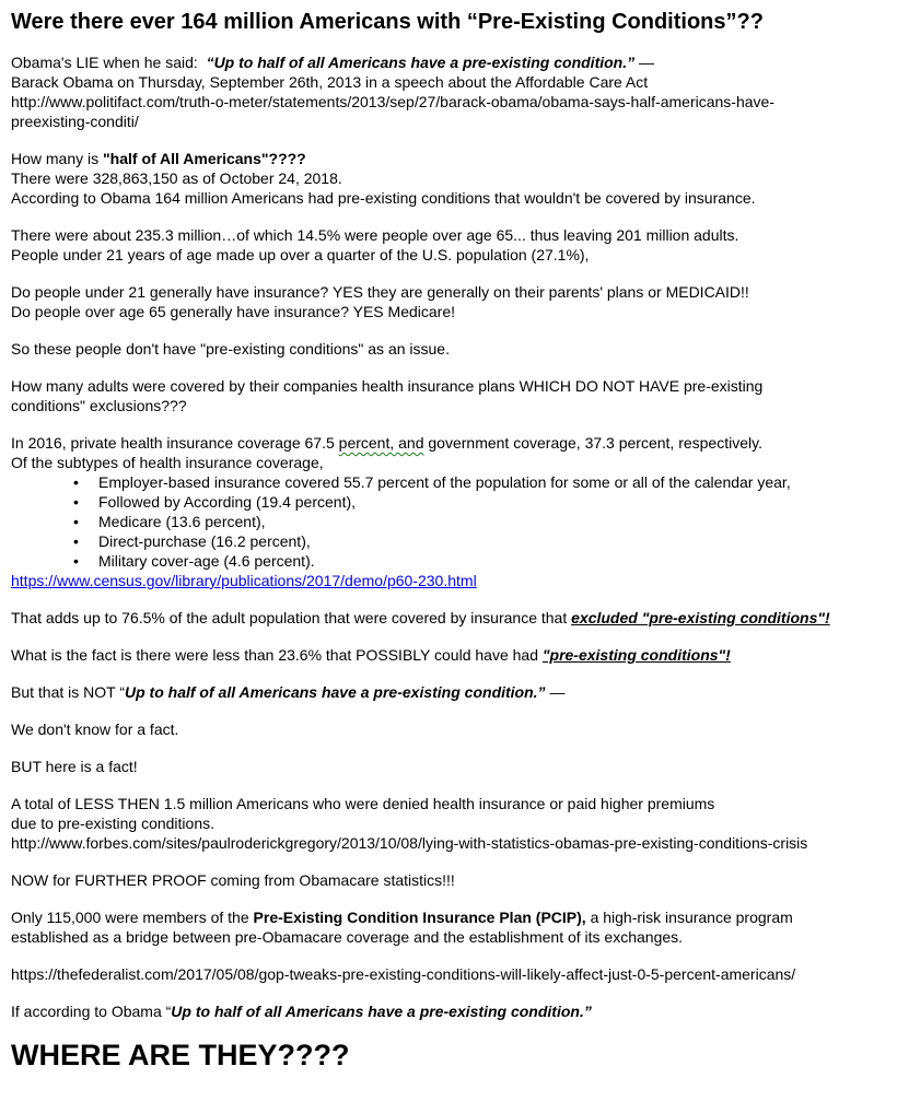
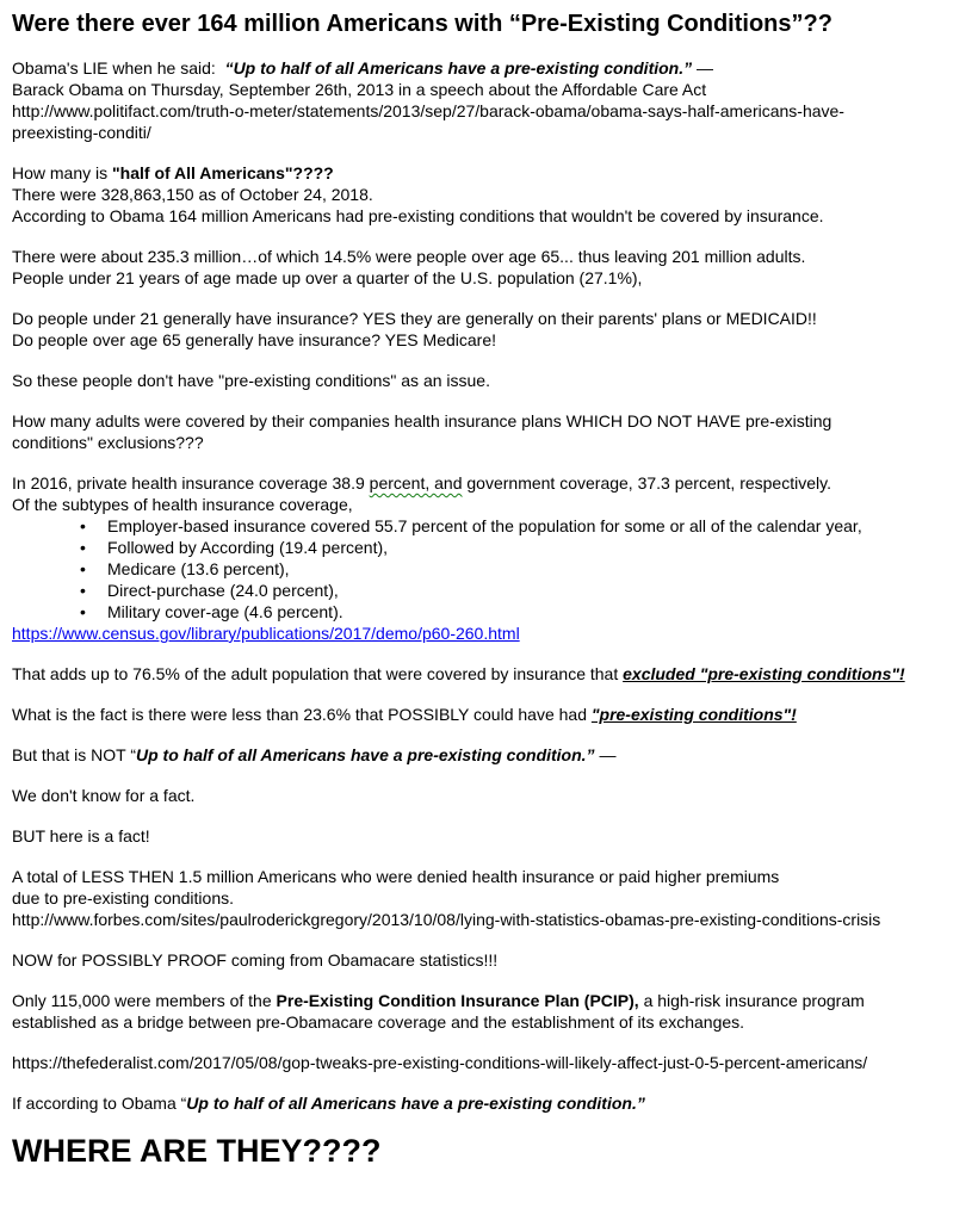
  Were there ever 164 million Americans with “Pre-Existing Conditions”??
  Obama's LIE when he said: “Up to half of all Americans have a pre-existing condition.” —
  Barack Obama on Thursday, September 26th, 2013 in a speech about the Affordable Care Act
  http://www.politifact.com/truth-o-meter/statements/2013/sep/27/barack-obama/obama-says-half-americans-have-
  preexisting-conditi/
  How many is "half of All Americans"????
  There were 328,863,150 as of October 24, 2018.
  According to Obama 164 million Americans had pre-existing conditions that wouldn't be covered by insurance.
  There were about 235.3 million…of which 14.5% were people over age 65... thus leaving 201 million adults.
  People under 21 years of age made up over a quarter of the U.S. population (27.1%),
  Do people under 21 generally have insurance? YES they are generally on their parents' plans or MEDICAID!!
  Do people over age 65 generally have insurance? YES Medicare!
  So these people don't have "pre-existing conditions" as an issue.
  How many adults were covered by their companies health insurance plans WHICH DO NOT HAVE pre-existing
  conditions" exclusions???
- In 2016, private health insurance coverage 67.5 percent, and government coverage, 37.3 percent, respectively.
+ In 2016, private health insurance coverage 38.9 percent, and government coverage, 37.3 percent, respectively.
  Of the subtypes of health insurance coverage,
  Employer-based insurance covered 55.7 percent of the population for some or all of the calendar year,
  Followed by According (19.4 percent),
  Medicare (13.6 percent),
- Direct-purchase (16.2 percent),
+ Direct-purchase (24.0 percent),
  Military cover-age (4.6 percent).
- https://www.census.gov/library/publications/2017/demo/p60-230.html
+ https://www.census.gov/library/publications/2017/demo/p60-260.html
  That adds up to 76.5% of the adult population that were covered by insurance that excluded "pre-existing conditions"!
  What is the fact is there were less than 23.6% that POSSIBLY could have had "pre-existing conditions"!
  But that is NOT “Up to half of all Americans have a pre-existing condition.” —
  We don't know for a fact.
  BUT here is a fact!
  A total of LESS THEN 1.5 million Americans who were denied health insurance or paid higher premiums
  due to pre-existing conditions.
  http://www.forbes.com/sites/paulroderickgregory/2013/10/08/lying-with-statistics-obamas-pre-existing-conditions-crisis
- NOW for FURTHER PROOF coming from Obamacare statistics!!!
+ NOW for POSSIBLY PROOF coming from Obamacare statistics!!!
  Only 115,000 were members of the Pre-Existing Condition Insurance Plan (PCIP), a high-risk insurance program
  established as a bridge between pre-Obamacare coverage and the establishment of its exchanges.
  https://thefederalist.com/2017/05/08/gop-tweaks-pre-existing-conditions-will-likely-affect-just-0-5-percent-americans/
  If according to Obama “Up to half of all Americans have a pre-existing condition.”
  WHERE ARE THEY????
